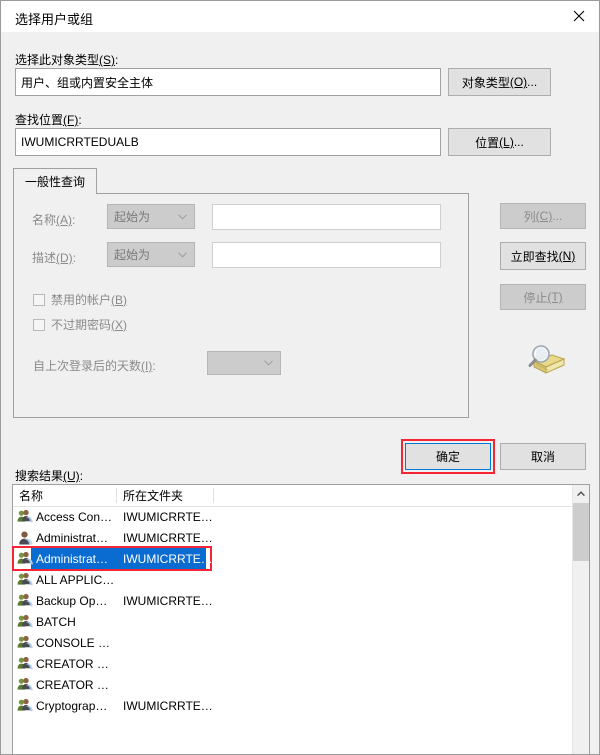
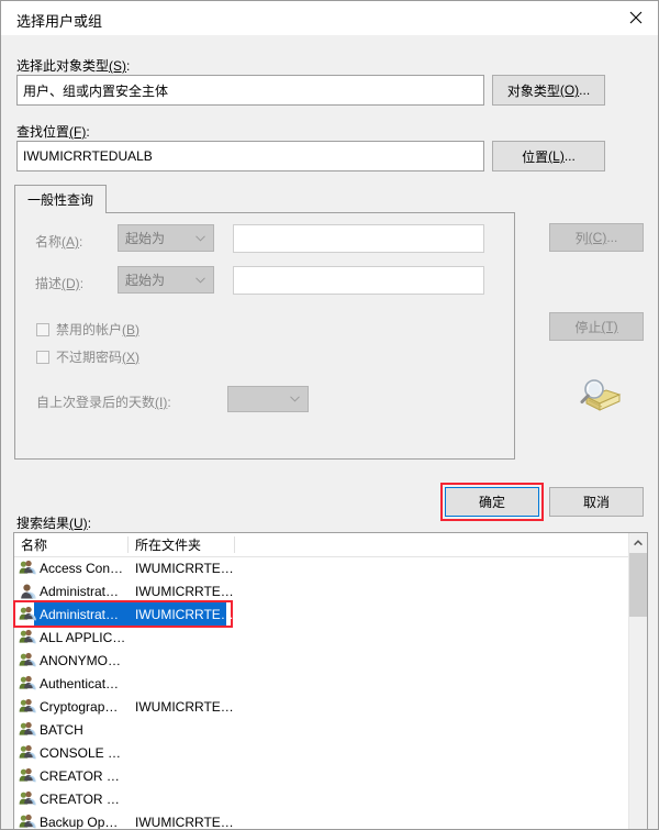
  选择用户或组
  选择此对象类型(S):
  用户、组或内置安全主体
  对象类型
  (O)
  ...
  查找位置(F):
  IWUMICRRTEDUALB
  位置
  (L)
  ...
  名称(A):
  起始为
  描述(D):
  起始为
  禁用的帐户
  (B)
  不过期密码
  (X)
  自上次登录后的天数(I):
  一般性查询
  列
  (C)
  ...
- 立即查找
- (N)
  停止
  (T)
  确定
  取消
  搜索结果(U):
  名称
  所在文件夹
  Access Con…
  IWUMICRRTE…
  Administrat…
  IWUMICRRTE…
  Administrat…
  IWUMICRRTE…
  ALL APPLIC…
+ ANONYMO…
+ Authenticat…
- Backup Op…
+ Cryptograp…
  IWUMICRRTE…
  BATCH
  CONSOLE …
  CREATOR …
  CREATOR …
- Cryptograp…
+ Backup Op…
  IWUMICRRTE…
